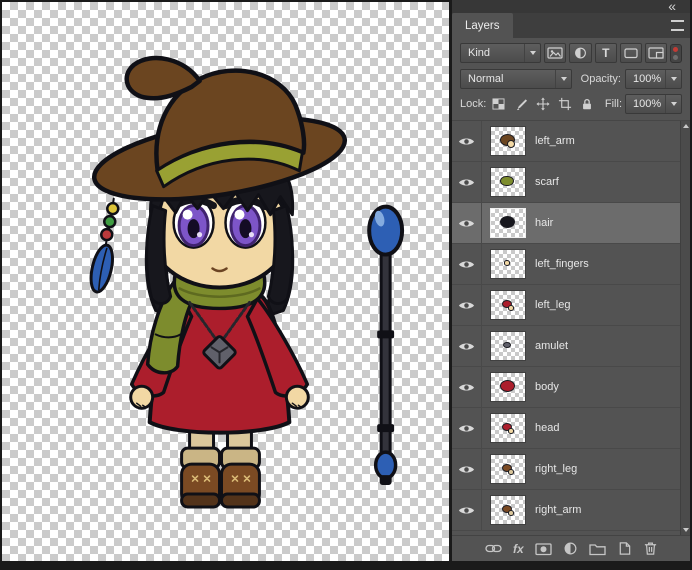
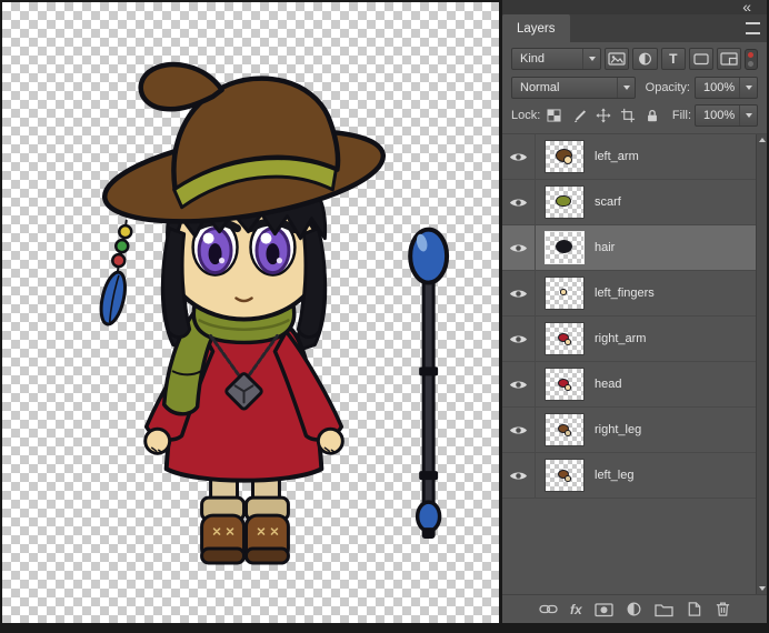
  «
  Layers
  Kind
  T
  Normal
  Opacity:
  100%
  Lock:
  Fill:
  100%
  left_arm
  scarf
  hair
  left_fingers
- left_leg
+ right_arm
- amulet
- body
  head
  right_leg
- right_arm
+ left_leg
  fx
